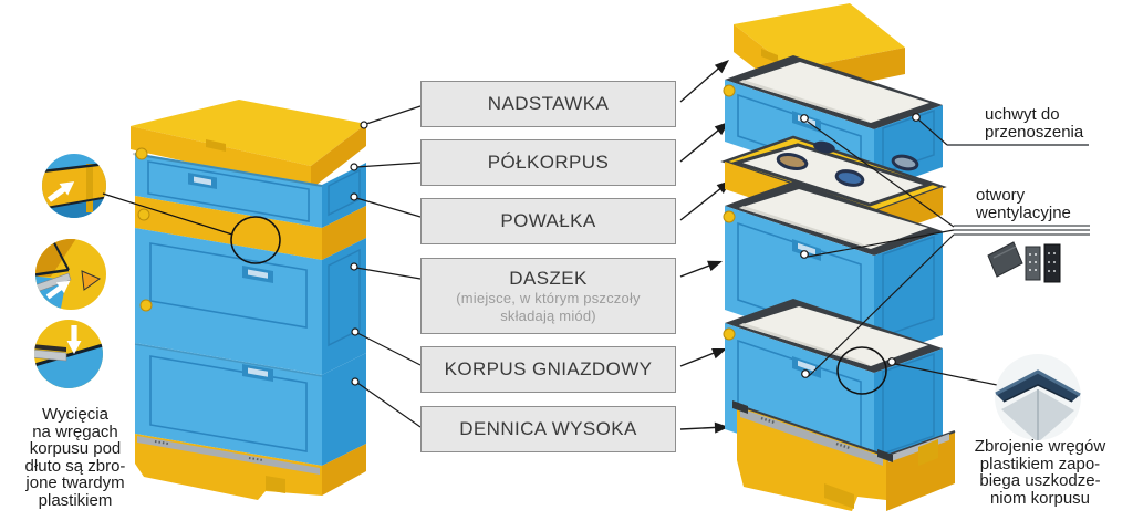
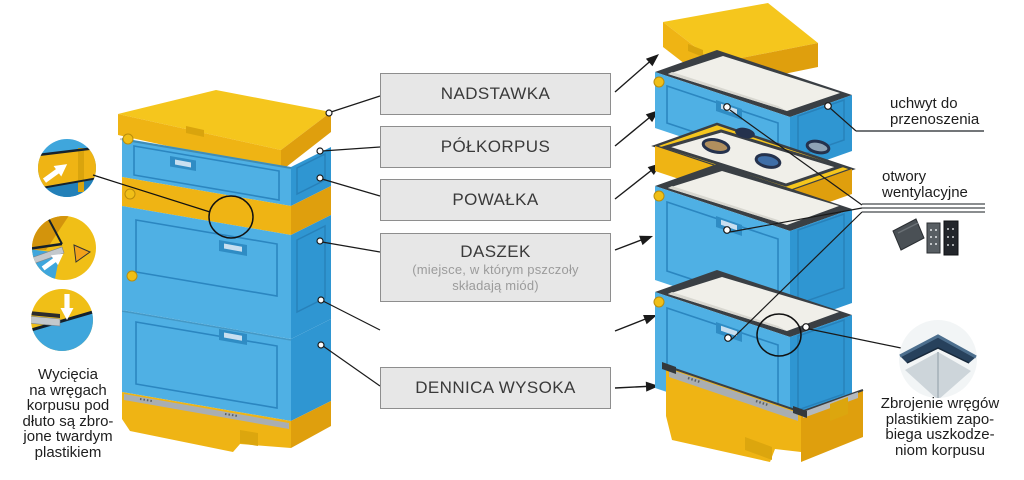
  NADSTAWKA
  PÓŁKORPUS
  POWAŁKA
  DASZEK
  (miejsce, w którym pszczoły
  składają miód)
- KORPUS GNIAZDOWY
  DENNICA WYSOKA
  Wycięcia
  na wręgach
  korpusu pod
  dłuto są zbro-
  jone twardym
  plastikiem
  uchwyt do
  przenoszenia
  otwory
  wentylacyjne
  Zbrojenie wręgów
  plastikiem zapo-
  biega uszkodze-
  niom korpusu
